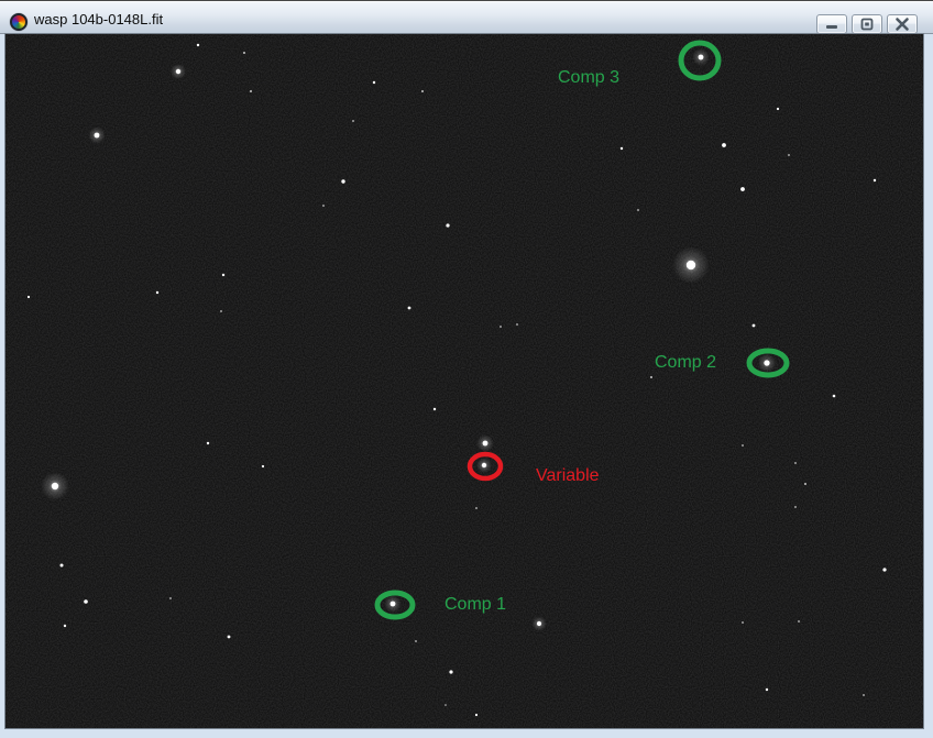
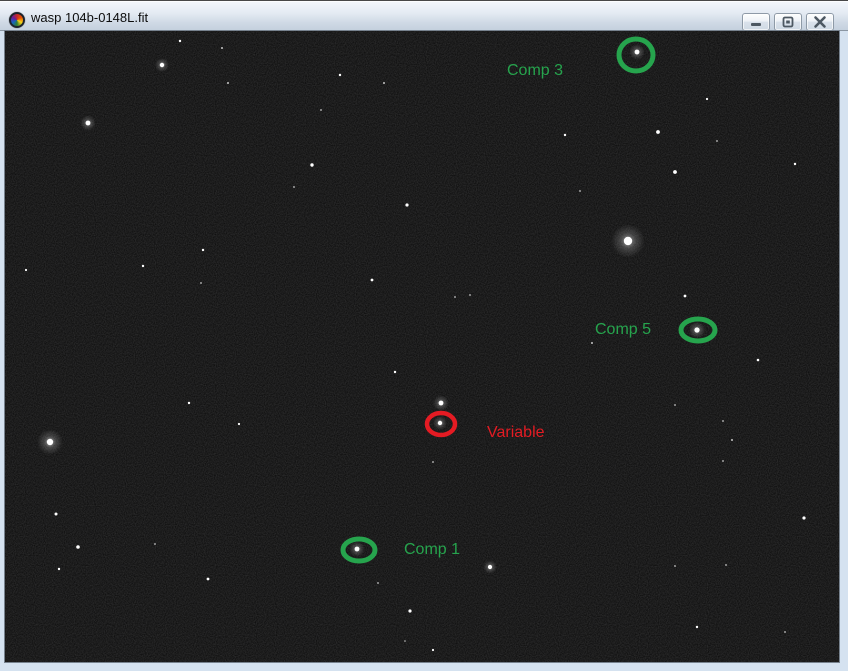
  wasp 104b-0148L.fit
  Comp 3
- Comp 2
+ Comp 5
  Variable
  Comp 1
